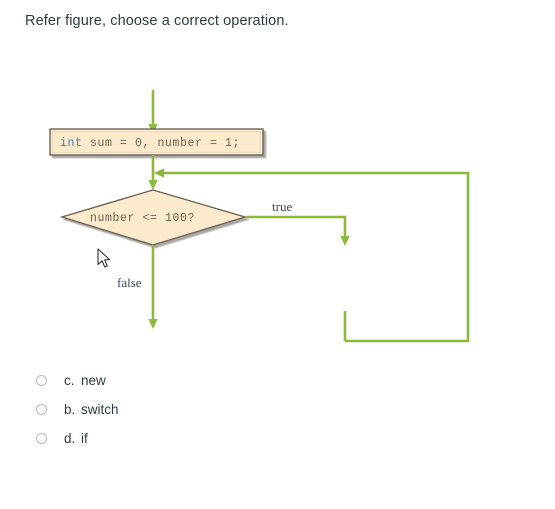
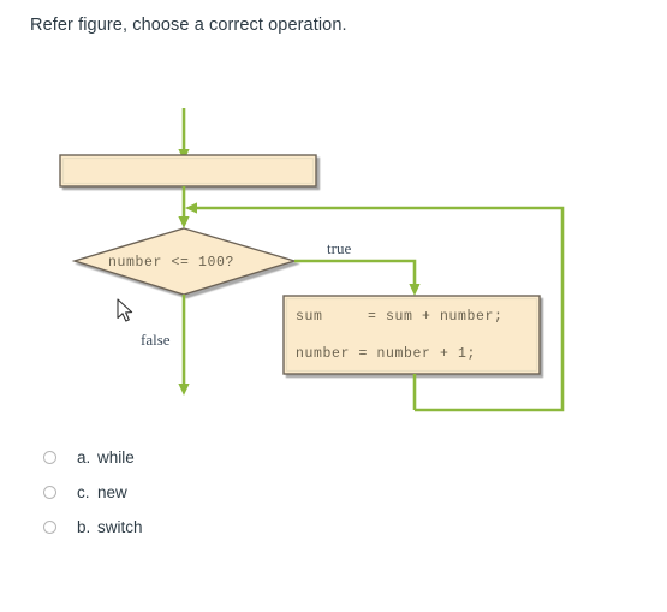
  Refer figure, choose a correct operation.
- int sum = 0, number = 1;
  number <= 100?
  true
  false
+ sum = sum + number;
+ number = number + 1;
+ a.
+ while
  c.
  new
  b.
  switch
- d.
- if
